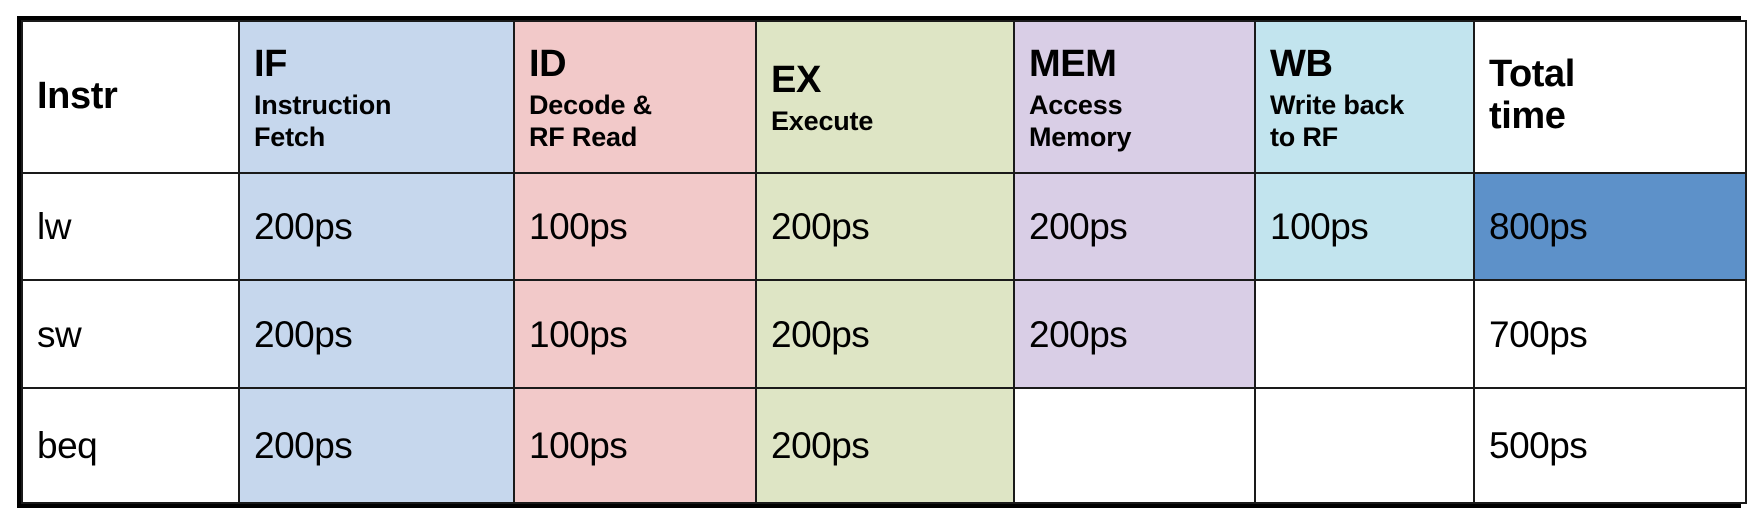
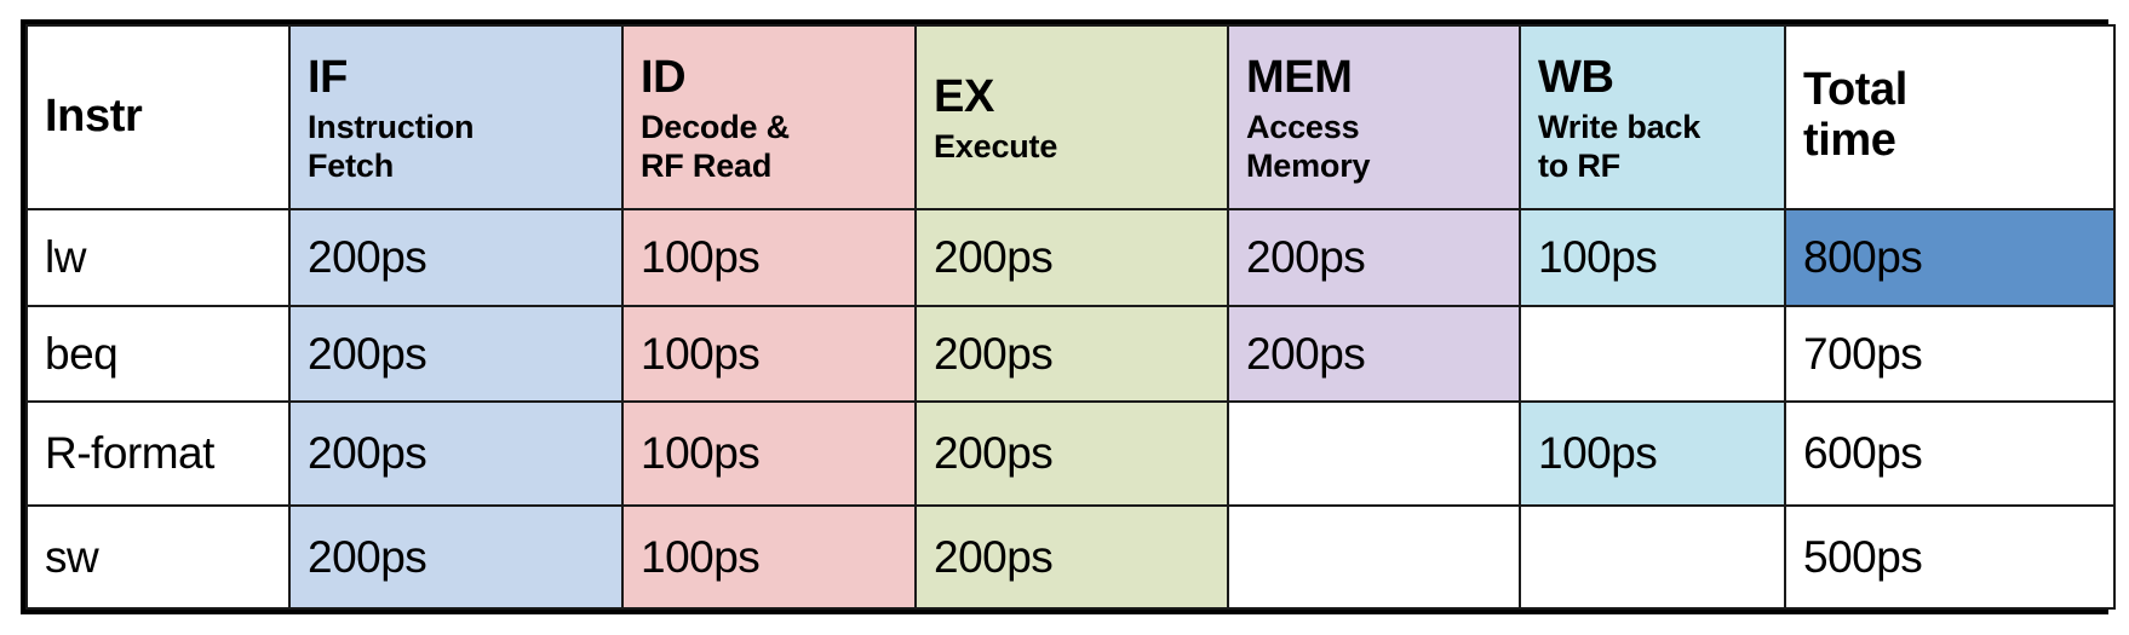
  Instr	IF Instruction Fetch	ID Decode & RF Read	EX Execute	MEM Access Memory	WB Write back to RF	Total time
  lw	200ps	100ps	200ps	200ps	100ps	800ps
- sw	200ps	100ps	200ps	200ps		700ps
+ beq	200ps	100ps	200ps	200ps		700ps
+ R-format	200ps	100ps	200ps		100ps	600ps
- beq	200ps	100ps	200ps			500ps
+ sw	200ps	100ps	200ps			500ps
